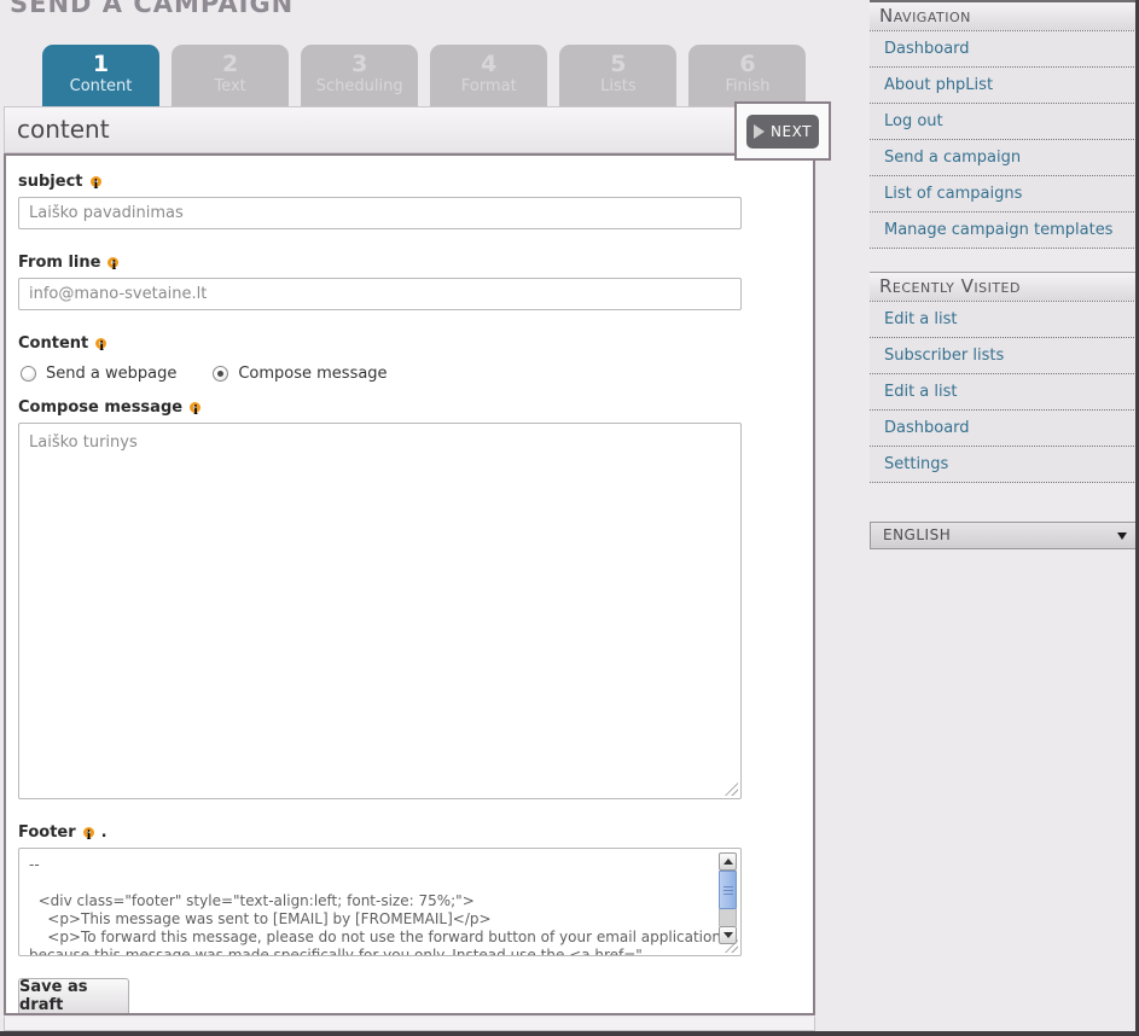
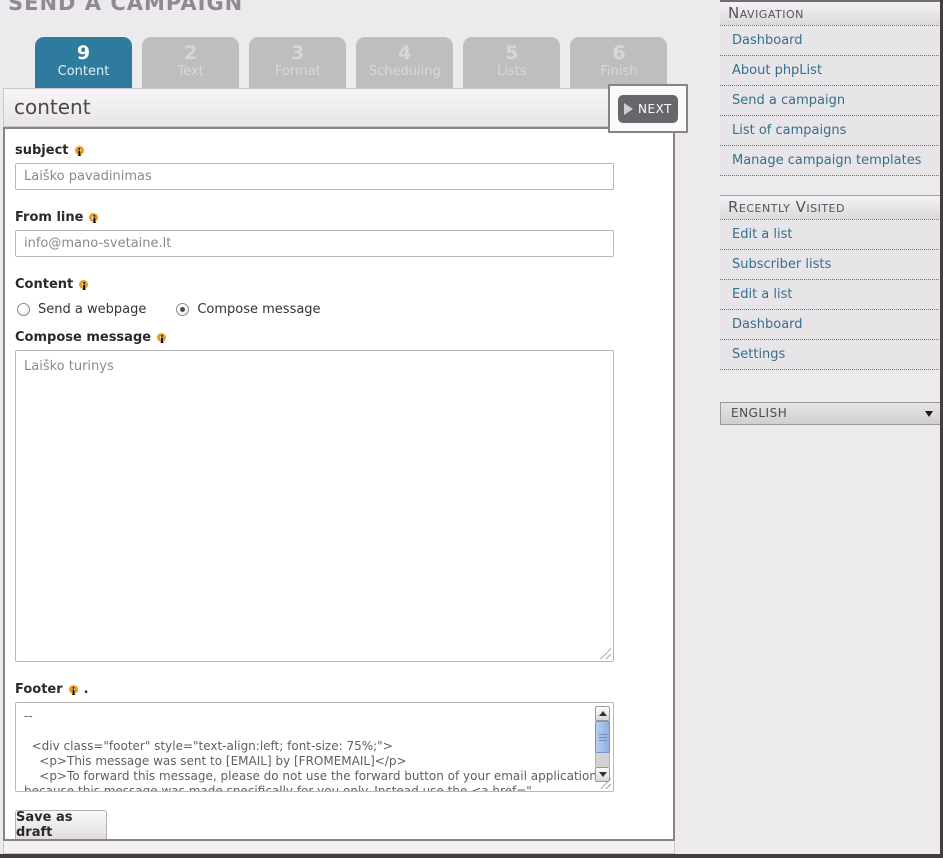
  SEND A CAMPAIGN
- 1
+ 9
  Content
  2
  Text
  3
- Scheduling
+ Format
  4
- Format
+ Scheduling
  5
  Lists
  6
  Finish
  content
  NEXT
  subject
  i
  Laiško pavadinimas
  From line
  i
  info@mano-svetaine.lt
  Content
  i
  Send a webpage
  Compose message
  Compose message
  i
  Laiško turinys
  Footer
  i
  .
  --
  <div class="footer" style="text-align:left; font-size: 75%;">
  <p>This message was sent to [EMAIL] by [FROMEMAIL]</p>
  <p>To forward this message, please do not use the forward button of your email application
  because this message was made specifically for you only. Instead use the <a href="
  Save as draft
  Navigation
  Dashboard
  About phpList
- Log out
  Send a campaign
  List of campaigns
  Manage campaign templates
  Recently Visited
  Edit a list
  Subscriber lists
  Edit a list
  Dashboard
  Settings
  ENGLISH
